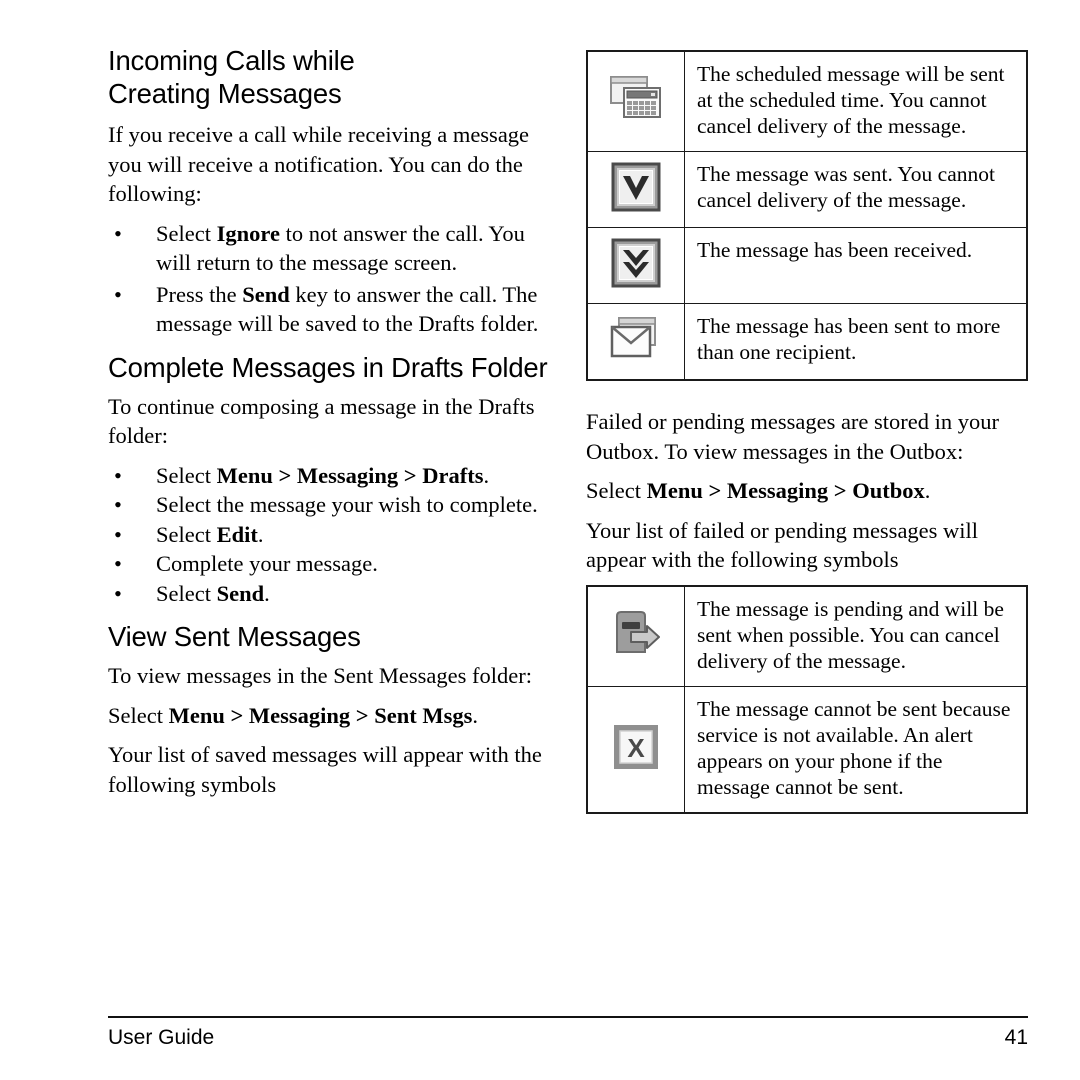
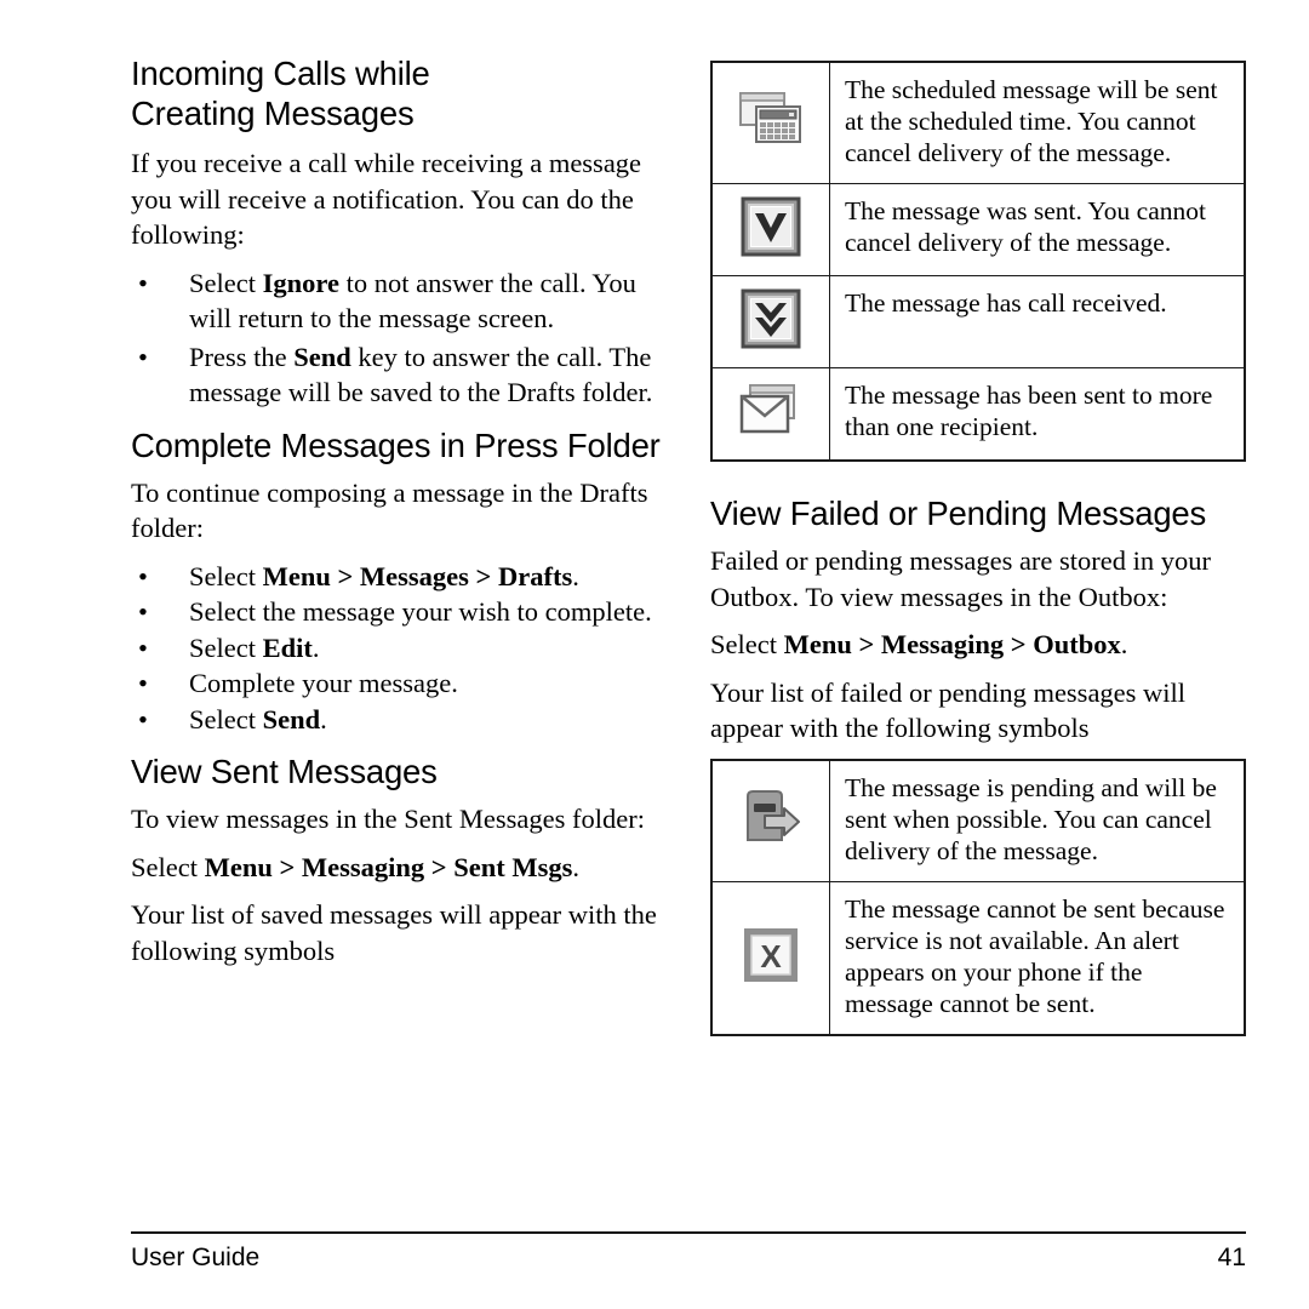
  Incoming Calls while
  Creating Messages
  If you receive a call while receiving a message you will receive a notification. You can do the following:
  •
  Select Ignore to not answer the call. You will return to the message screen.
  •
  Press the Send key to answer the call. The message will be saved to the Drafts folder.
- Complete Messages in Drafts Folder
+ Complete Messages in Press Folder
  To continue composing a message in the Drafts folder:
  •
- Select Menu > Messaging > Drafts.
+ Select Menu > Messages > Drafts.
  •
  Select the message your wish to complete.
  •
  Select Edit.
  •
  Complete your message.
  •
  Select Send.
  View Sent Messages
  To view messages in the Sent Messages folder:
  Select Menu > Messaging > Sent Msgs.
  Your list of saved messages will appear with the following symbols
  	The scheduled message will be sent at the scheduled time. You cannot cancel delivery of the message.
  	The message was sent. You cannot cancel delivery of the message.
- 	The message has been received.
+ 	The message has call received.
  	The message has been sent to more than one recipient.
+ View Failed or Pending Messages
  Failed or pending messages are stored in your Outbox. To view messages in the Outbox:
  Select Menu > Messaging > Outbox.
  Your list of failed or pending messages will appear with the following symbols
  	The message is pending and will be sent when possible. You can cancel delivery of the message.
  X	The message cannot be sent because service is not available. An alert appears on your phone if the message cannot be sent.
  User Guide
  41
